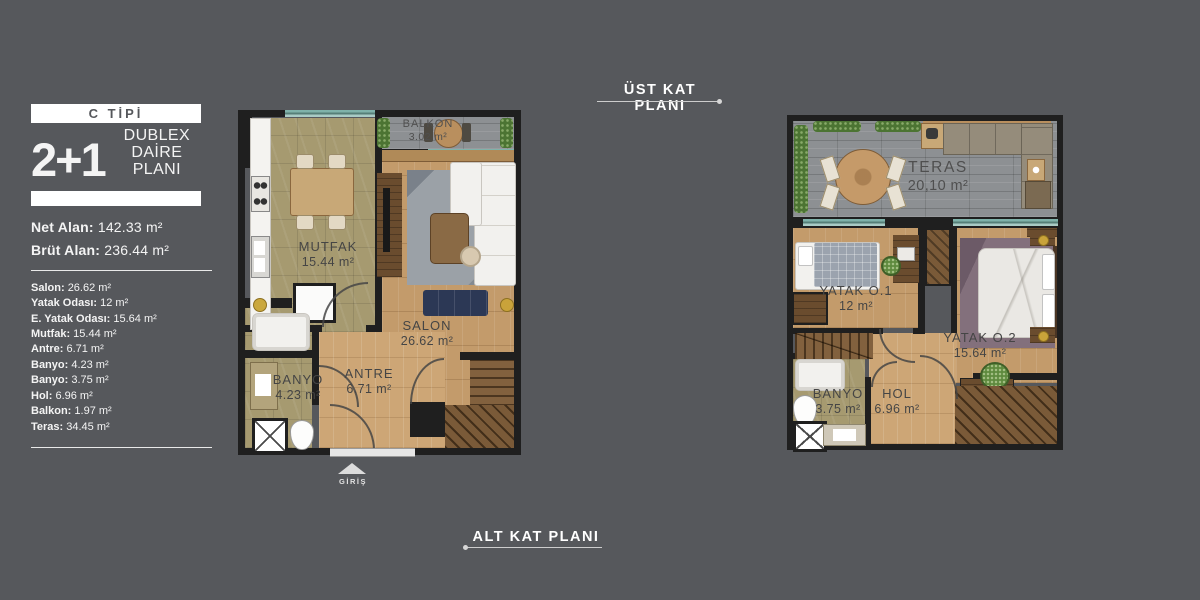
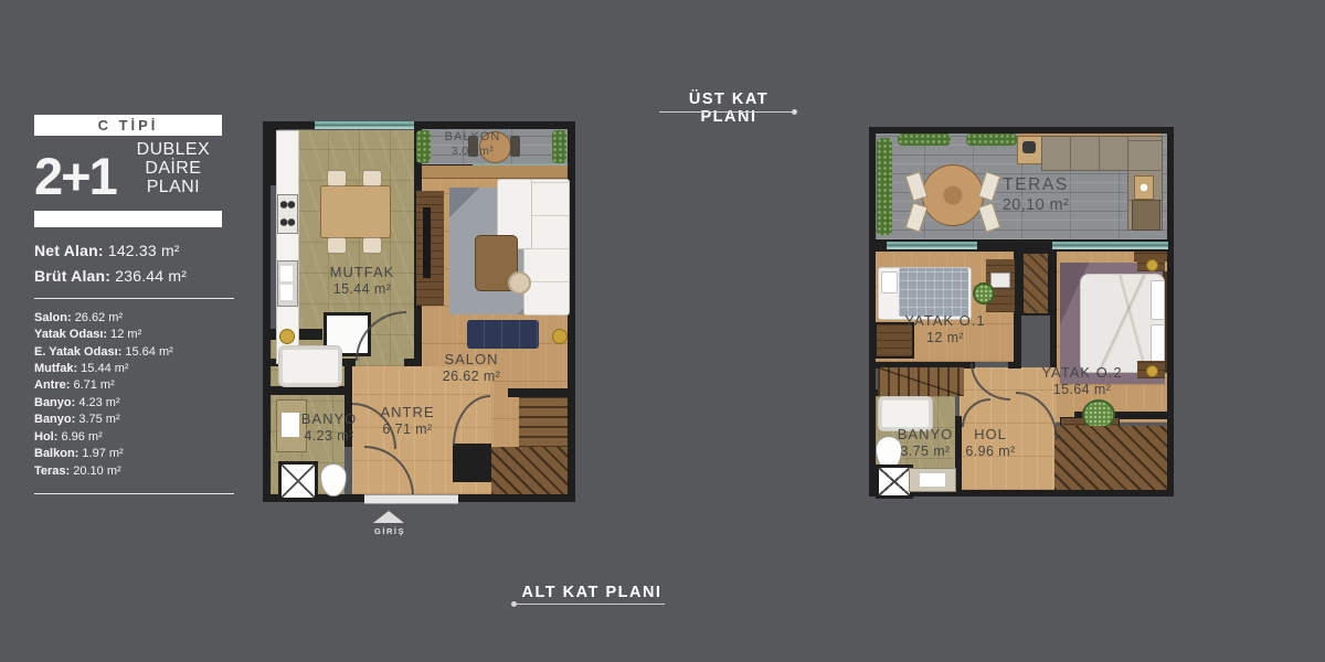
  C TİPİ
  2+1
  DUBLEX
  DAİRE PLANI
  Net Alan: 142.33 m²
  Brüt Alan: 236.44 m²
  Salon: 26.62 m²
  Yatak Odası: 12 m²
  E. Yatak Odası: 15.64 m²
  Mutfak: 15.44 m²
  Antre: 6.71 m²
  Banyo: 4.23 m²
  Banyo: 3.75 m²
  Hol: 6.96 m²
  Balkon: 1.97 m²
- Teras: 34.45 m²
+ Teras: 20.10 m²
  ÜST KAT PLANI
  ALT KAT PLANI
  BALKON
  3.02 m²
  MUTFAK
  15.44 m²
  SALON
  26.62 m²
  ANTRE
  6.71 m²
  BANYO
  4.23 m²
  GİRİŞ
  TERAS
  20,10 m²
  YATAK O.1
  12 m²
  YATAK O.2
  15.64 m²
  BANYO
  3.75 m²
  HOL
  6.96 m²
